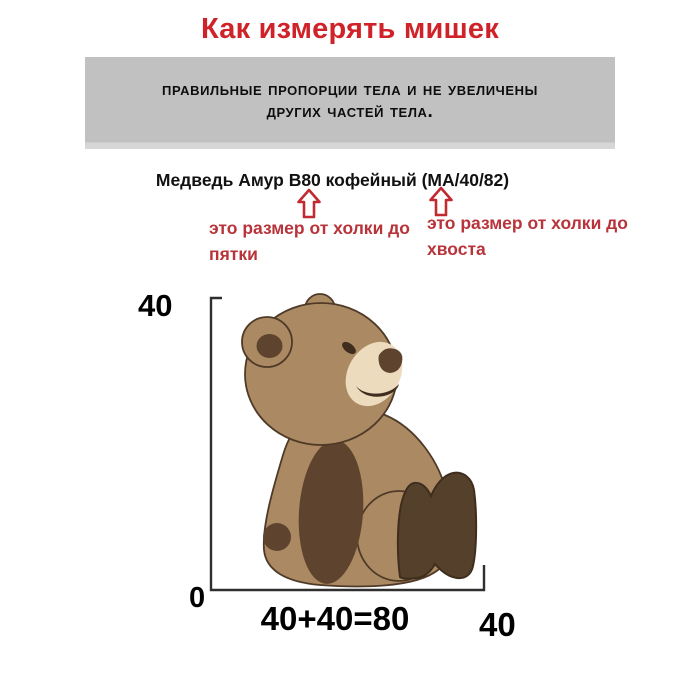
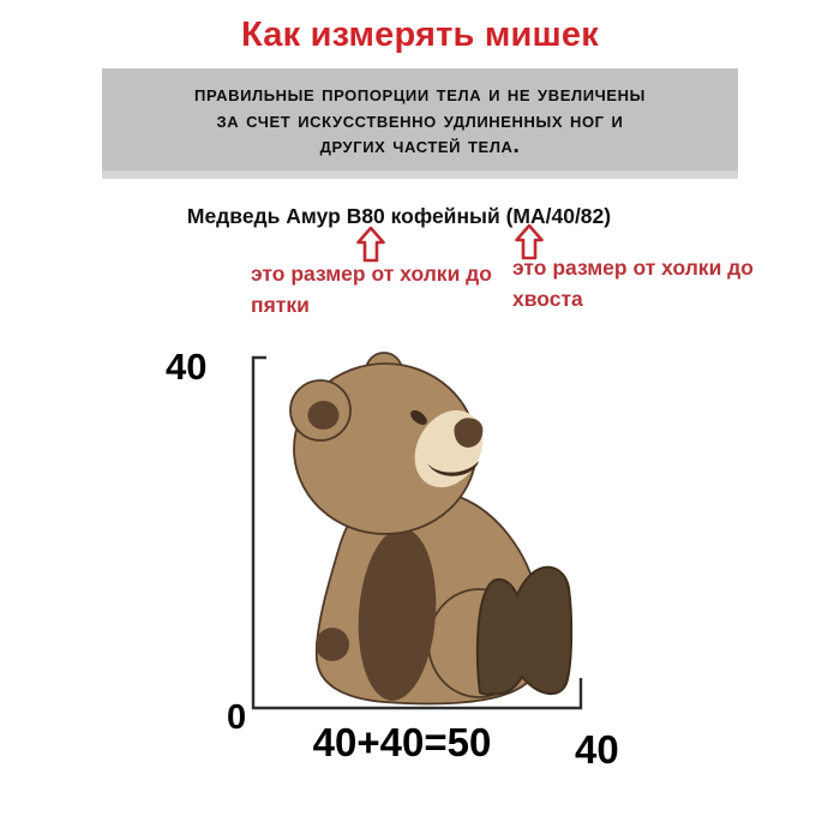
  Как измерять мишек
  правильные пропорции тела и не увеличены
+ за счет искусственно удлиненных ног и
  других частей тела.
  Медведь Амур В80 кофейный (МА/40/82)
  это размер от холки до
  пятки
  это размер от холки до
  хвоста
  40
  0
- 40+40=80
+ 40+40=50
  40
